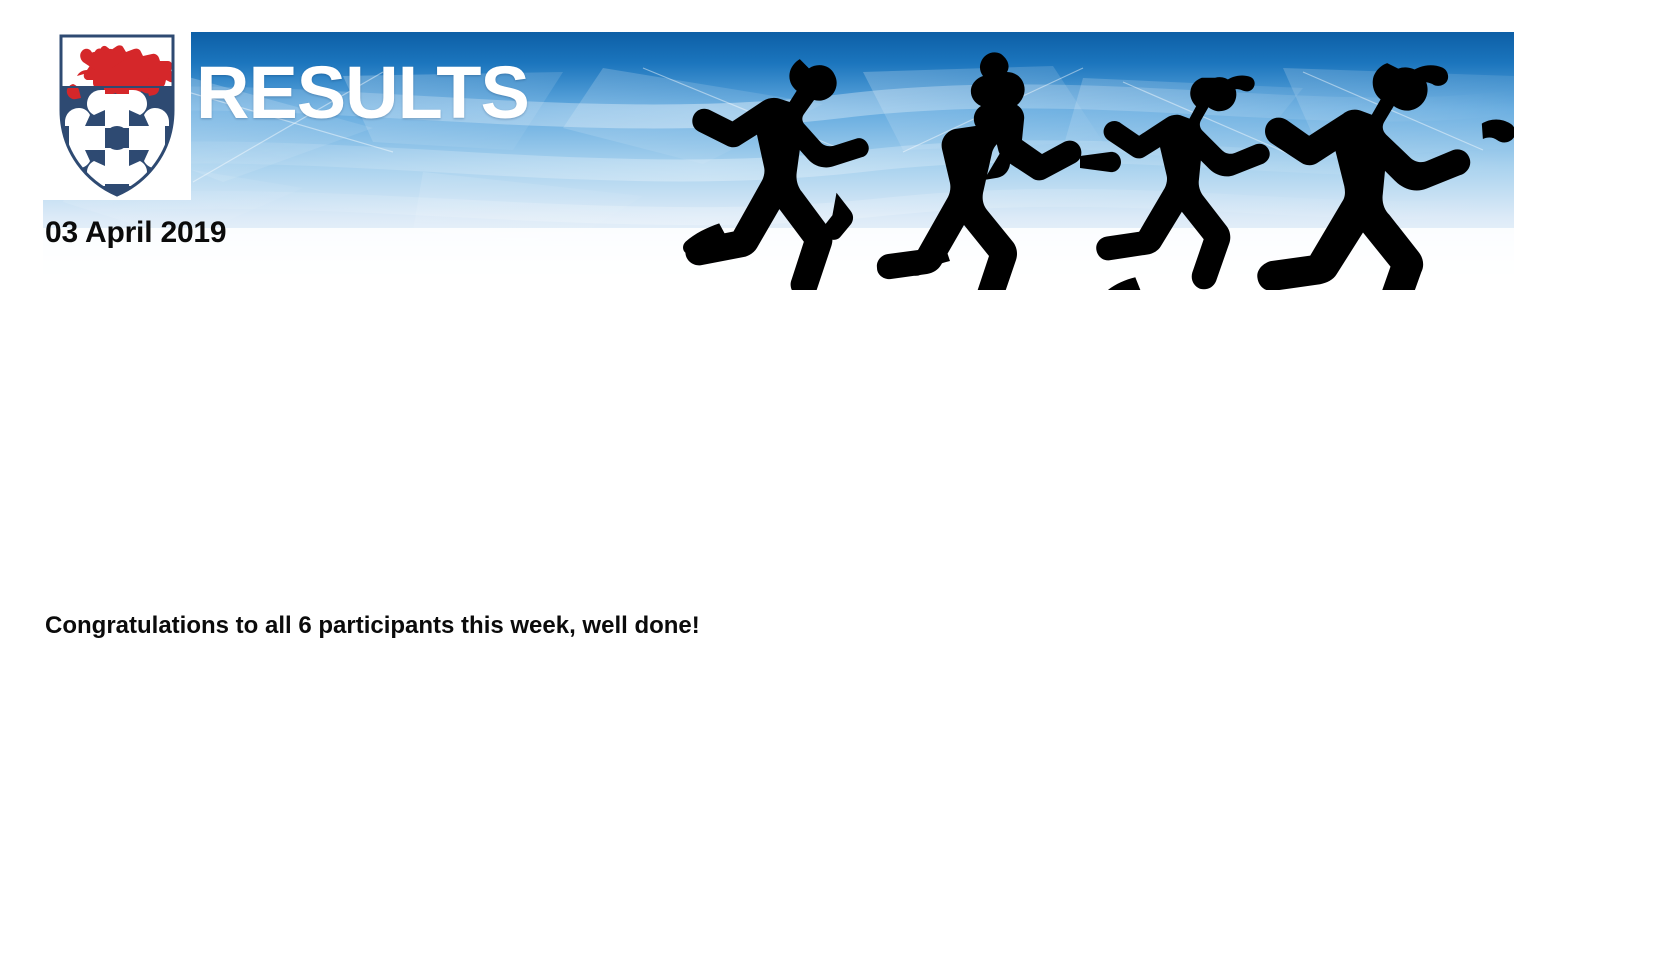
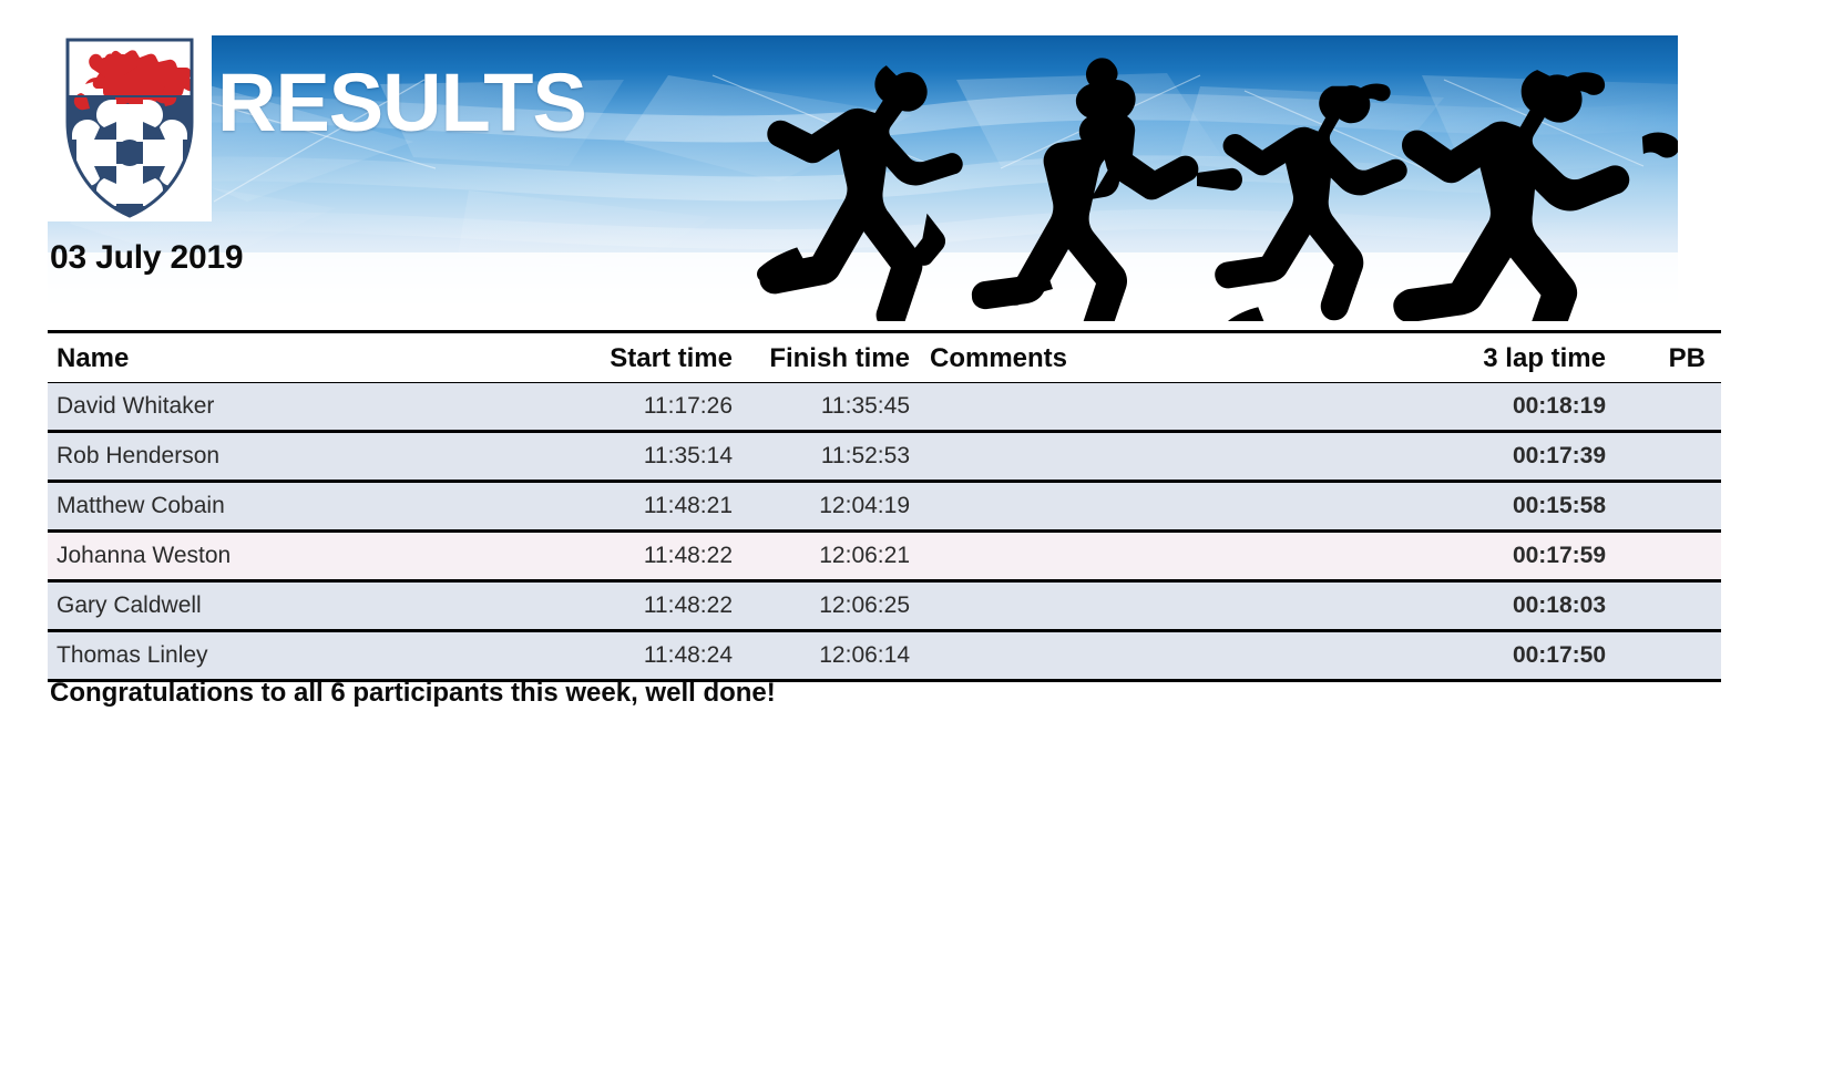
  RESULTS
- 03 April 2019
+ 03 July 2019
+ Name	Start time	Finish time	Comments	3 lap time	PB
+ David Whitaker	11:17:26	11:35:45		00:18:19
+ Rob Henderson	11:35:14	11:52:53		00:17:39
+ Matthew Cobain	11:48:21	12:04:19		00:15:58
+ Johanna Weston	11:48:22	12:06:21		00:17:59
+ Gary Caldwell	11:48:22	12:06:25		00:18:03
+ Thomas Linley	11:48:24	12:06:14		00:17:50
  Congratulations to all 6 participants this week, well done!
